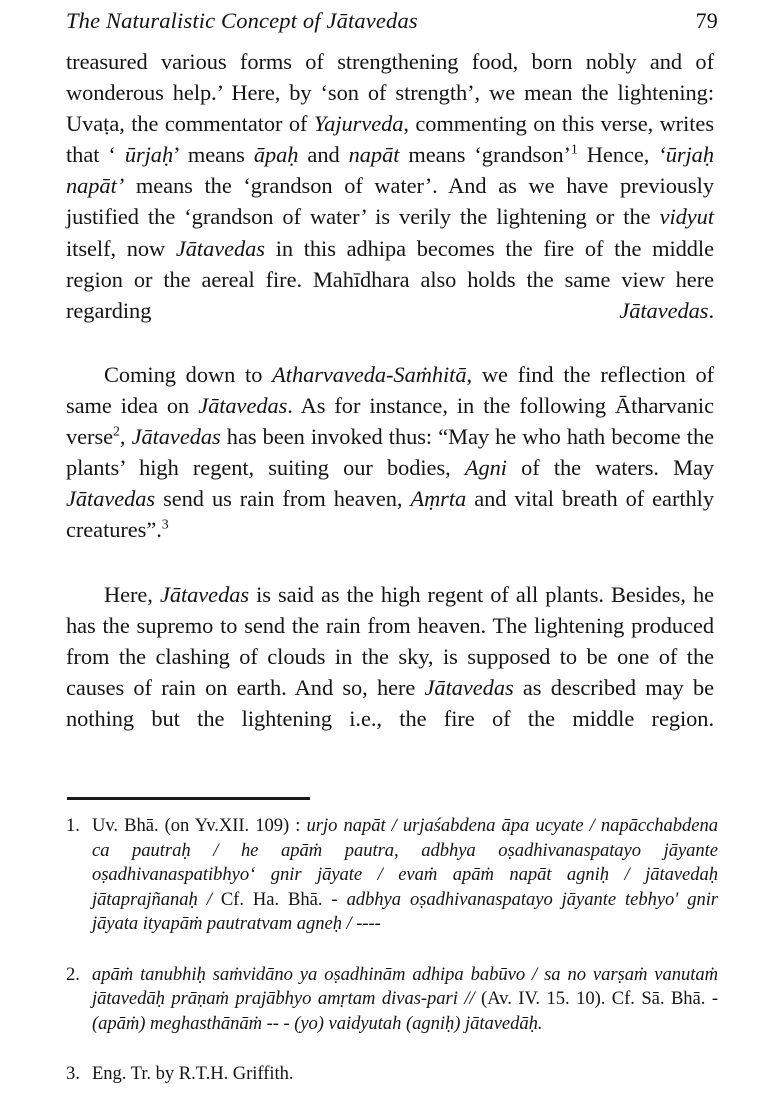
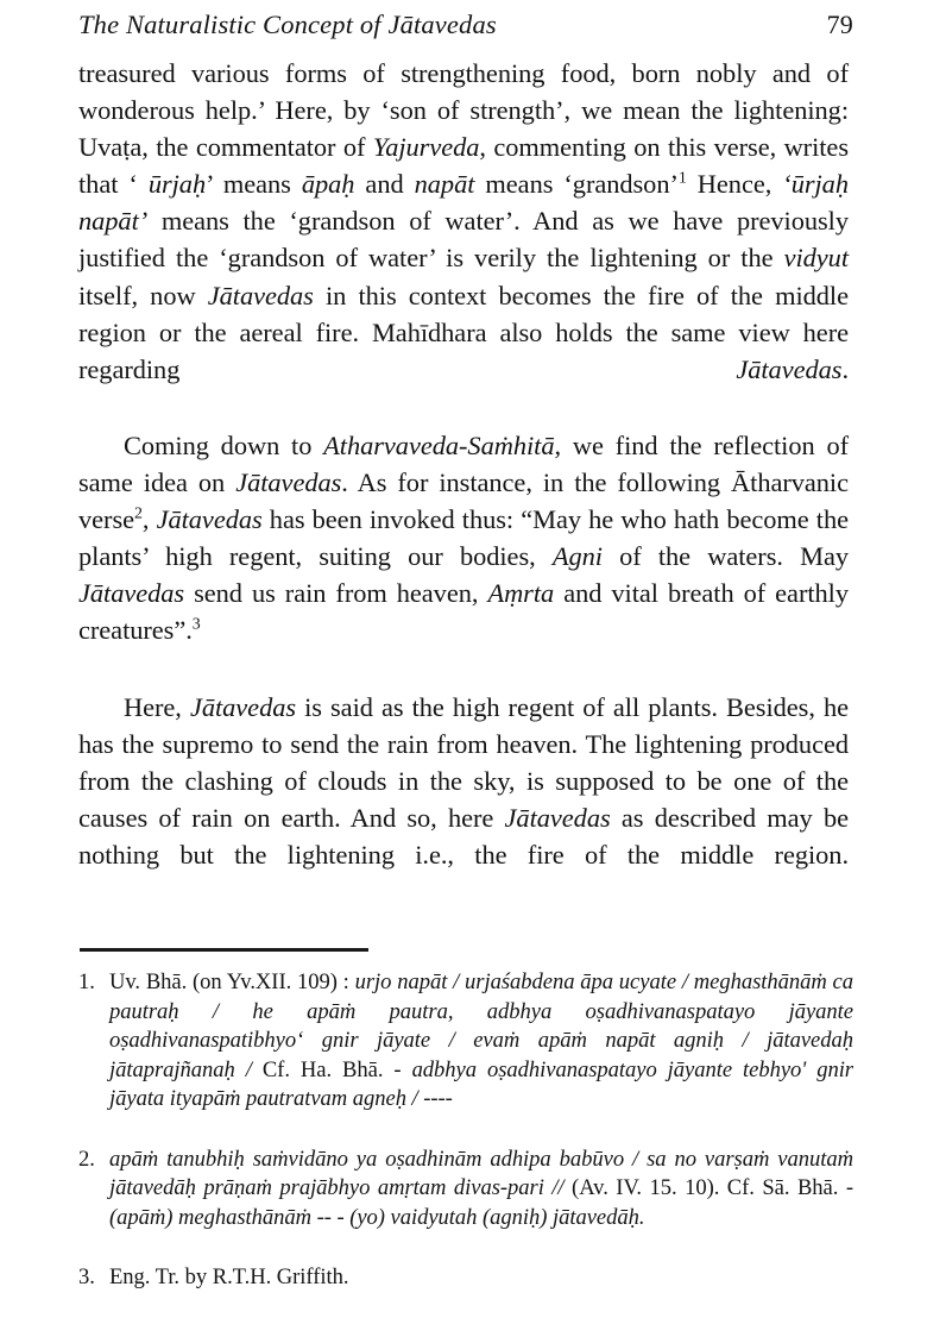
  The Naturalistic Concept of Jātavedas
  79
- treasured various forms of strengthening food, born nobly and of wonderous help.’ Here, by ‘son of strength’, we mean the lightening: Uvaṭa, the commentator of Yajurveda, commenting on this verse, writes that ‘ ūrjaḥ’ means āpaḥ and napāt means ‘grandson’1 Hence, ‘ūrjaḥ napāt’ means the ‘grandson of water’. And as we have previously justified the ‘grandson of water’ is verily the lightening or the vidyut itself, now Jātavedas in this adhipa becomes the fire of the middle region or the aereal fire. Mahīdhara also holds the same view here regarding Jātavedas.
+ treasured various forms of strengthening food, born nobly and of wonderous help.’ Here, by ‘son of strength’, we mean the lightening: Uvaṭa, the commentator of Yajurveda, commenting on this verse, writes that ‘ ūrjaḥ’ means āpaḥ and napāt means ‘grandson’1 Hence, ‘ūrjaḥ napāt’ means the ‘grandson of water’. And as we have previously justified the ‘grandson of water’ is verily the lightening or the vidyut itself, now Jātavedas in this context becomes the fire of the middle region or the aereal fire. Mahīdhara also holds the same view here regarding Jātavedas.
  Coming down to Atharvaveda-Saṁhitā, we find the reflection of same idea on Jātavedas. As for instance, in the following Ātharvanic verse2, Jātavedas has been invoked thus: “May he who hath become the plants’ high regent, suiting our bodies, Agni of the waters. May Jātavedas send us rain from heaven, Aṃrta and vital breath of earthly creatures”.3
  Here, Jātavedas is said as the high regent of all plants. Besides, he has the supremo to send the rain from heaven. The lightening produced from the clashing of clouds in the sky, is supposed to be one of the causes of rain on earth. And so, here Jātavedas as described may be nothing but the lightening i.e., the fire of the middle region.
  1.
- Uv. Bhā. (on Yv.XII. 109) : urjo napāt / urjaśabdena āpa ucyate / napācchabdena ca pautraḥ / he apāṁ pautra, adbhya oṣadhivanaspatayo jāyante oṣadhivanaspatibhyo‘ gnir jāyate / evaṁ apāṁ napāt agniḥ / jātavedaḥ jātaprajñanaḥ / Cf. Ha. Bhā. - adbhya oṣadhivanaspatayo jāyante tebhyo' gnir jāyata ityapāṁ pautratvam agneḥ / ----
+ Uv. Bhā. (on Yv.XII. 109) : urjo napāt / urjaśabdena āpa ucyate / meghasthānāṁ ca pautraḥ / he apāṁ pautra, adbhya oṣadhivanaspatayo jāyante oṣadhivanaspatibhyo‘ gnir jāyate / evaṁ apāṁ napāt agniḥ / jātavedaḥ jātaprajñanaḥ / Cf. Ha. Bhā. - adbhya oṣadhivanaspatayo jāyante tebhyo' gnir jāyata ityapāṁ pautratvam agneḥ / ----
  2.
  apāṁ tanubhiḥ saṁvidāno ya oṣadhinām adhipa babūvo / sa no varṣaṁ vanutaṁ jātavedāḥ prāṇaṁ prajābhyo amṛtam divas-pari // (Av. IV. 15. 10). Cf. Sā. Bhā. - (apāṁ) meghasthānāṁ -- - (yo) vaidyutah (agniḥ) jātavedāḥ.
  3.
  Eng. Tr. by R.T.H. Griffith.
